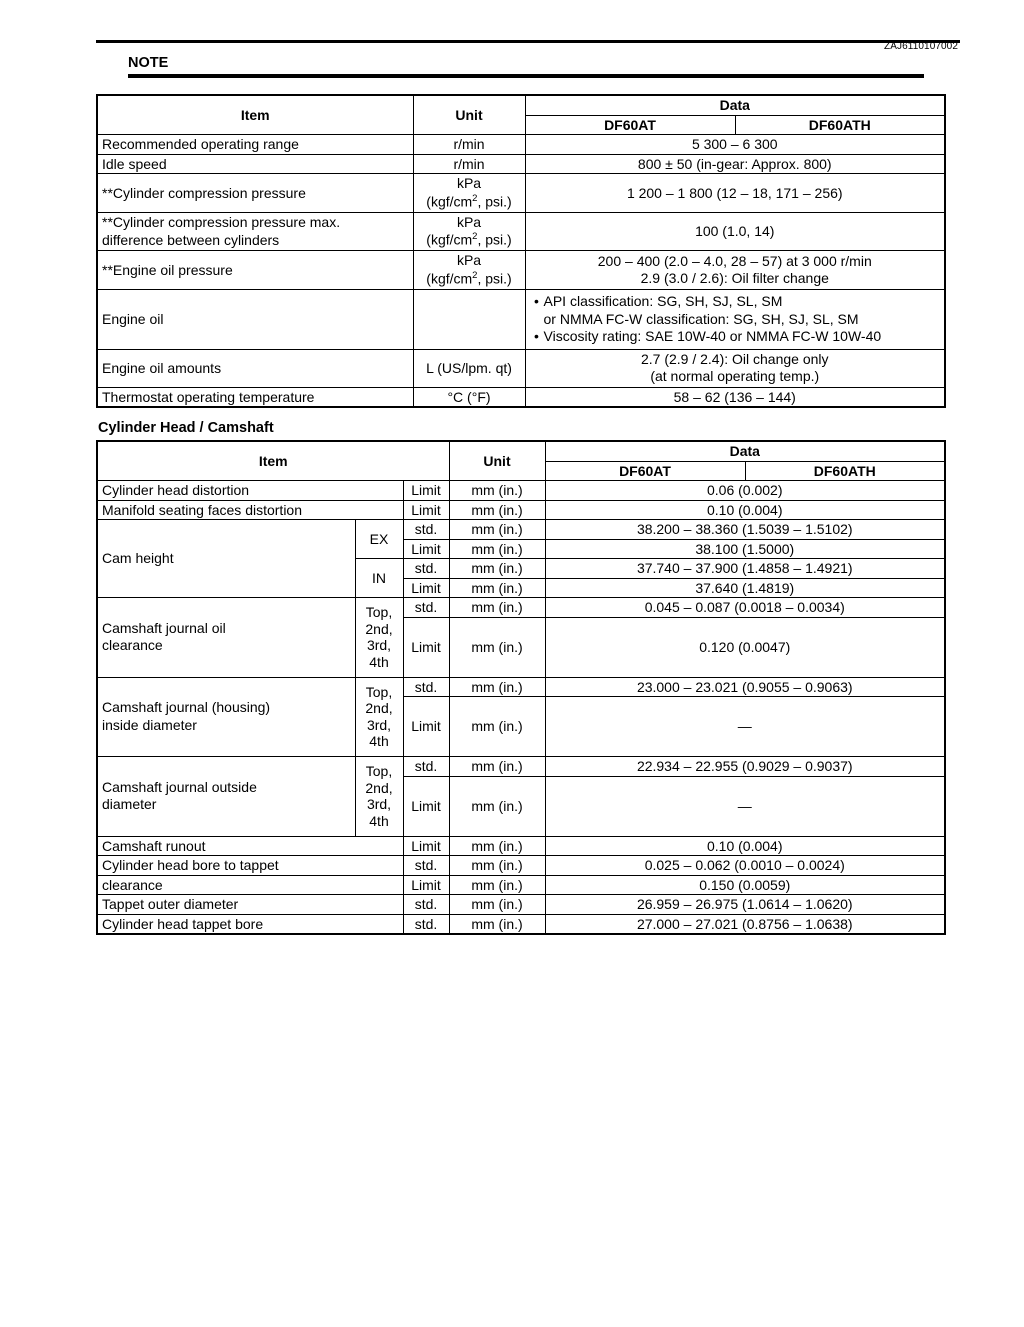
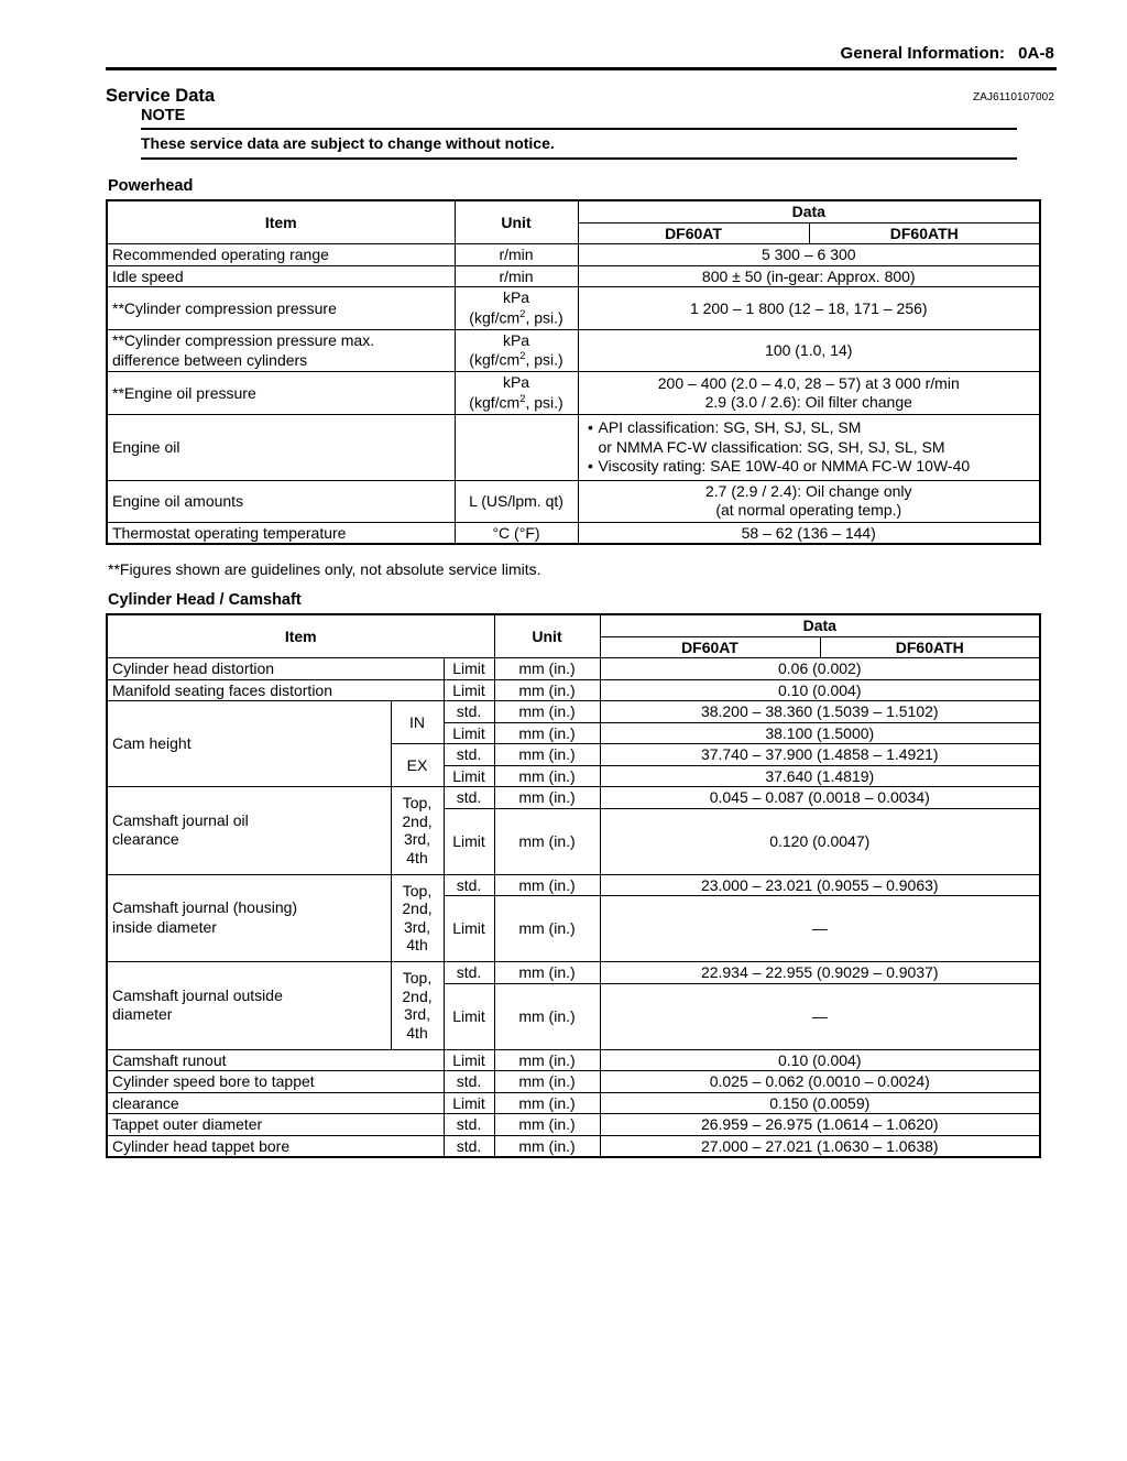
+ General Information: 0A-8
+ Service Data
  ZAJ6110107002
  NOTE
+ These service data are subject to change without notice.
+ Powerhead
  Item	Unit	Data
  DF60AT	DF60ATH
  Recommended operating range	r/min	5 300 – 6 300
  Idle speed	r/min	800 ± 50 (in-gear: Approx. 800)
  **Cylinder compression pressure	kPa (kgf/cm2, psi.)	1 200 – 1 800 (12 – 18, 171 – 256)
  **Cylinder compression pressure max. difference between cylinders	kPa (kgf/cm2, psi.)	100 (1.0, 14)
  **Engine oil pressure	kPa (kgf/cm2, psi.)	200 – 400 (2.0 – 4.0, 28 – 57) at 3 000 r/min 2.9 (3.0 / 2.6): Oil filter change
  Engine oil		• API classification: SG, SH, SJ, SL, SM or NMMA FC-W classification: SG, SH, SJ, SL, SM • Viscosity rating: SAE 10W-40 or NMMA FC-W 10W-40
  Engine oil amounts	L (US/lpm. qt)	2.7 (2.9 / 2.4): Oil change only (at normal operating temp.)
  Thermostat operating temperature	°C (°F)	58 – 62 (136 – 144)
+ **Figures shown are guidelines only, not absolute service limits.
  Cylinder Head / Camshaft
  Item	Unit	Data
  DF60AT	DF60ATH
  Cylinder head distortion	Limit	mm (in.)	0.06 (0.002)
  Manifold seating faces distortion	Limit	mm (in.)	0.10 (0.004)
- Cam height	EX	std.	mm (in.)	38.200 – 38.360 (1.5039 – 1.5102)
+ Cam height	IN	std.	mm (in.)	38.200 – 38.360 (1.5039 – 1.5102)
  Limit	mm (in.)	38.100 (1.5000)
- IN	std.	mm (in.)	37.740 – 37.900 (1.4858 – 1.4921)
+ EX	std.	mm (in.)	37.740 – 37.900 (1.4858 – 1.4921)
  Limit	mm (in.)	37.640 (1.4819)
  Camshaft journal oil clearance	Top, 2nd, 3rd, 4th	std.	mm (in.)	0.045 – 0.087 (0.0018 – 0.0034)
  Limit	mm (in.)	0.120 (0.0047)
  Camshaft journal (housing) inside diameter	Top, 2nd, 3rd, 4th	std.	mm (in.)	23.000 – 23.021 (0.9055 – 0.9063)
  Limit	mm (in.)	—
  Camshaft journal outside diameter	Top, 2nd, 3rd, 4th	std.	mm (in.)	22.934 – 22.955 (0.9029 – 0.9037)
  Limit	mm (in.)	—
  Camshaft runout	Limit	mm (in.)	0.10 (0.004)
- Cylinder head bore to tappet	std.	mm (in.)	0.025 – 0.062 (0.0010 – 0.0024)
+ Cylinder speed bore to tappet	std.	mm (in.)	0.025 – 0.062 (0.0010 – 0.0024)
  clearance	Limit	mm (in.)	0.150 (0.0059)
  Tappet outer diameter	std.	mm (in.)	26.959 – 26.975 (1.0614 – 1.0620)
- Cylinder head tappet bore	std.	mm (in.)	27.000 – 27.021 (0.8756 – 1.0638)
+ Cylinder head tappet bore	std.	mm (in.)	27.000 – 27.021 (1.0630 – 1.0638)
